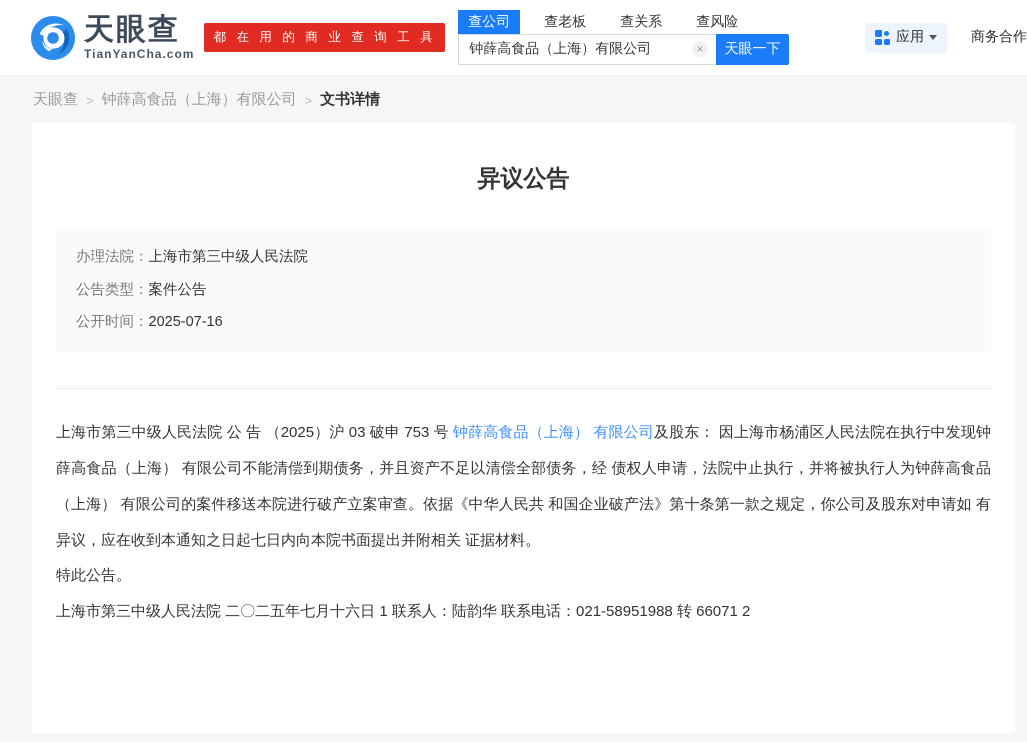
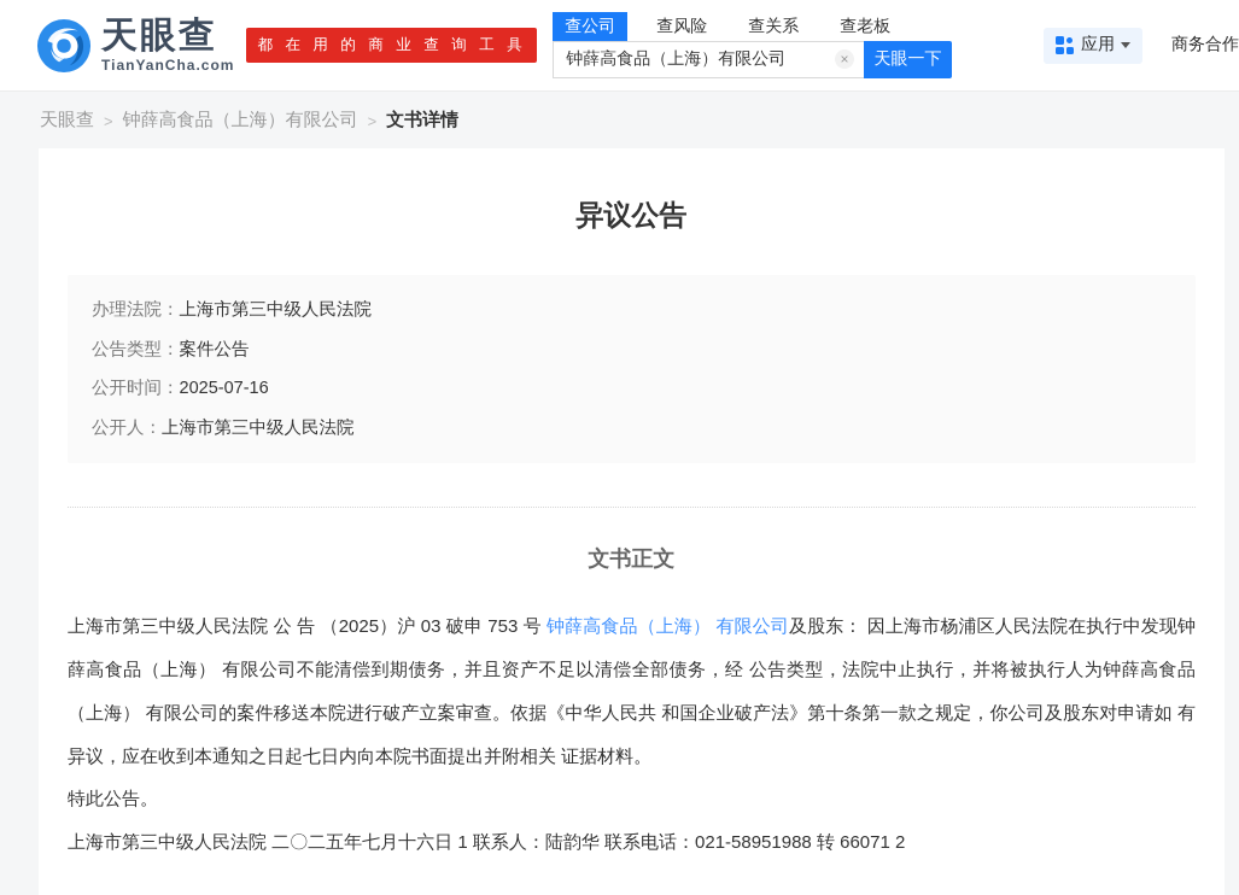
  天眼查
  TianYanCha.com
  都 在 用 的 商 业 查 询 工 具
  查公司
- 查老板
+ 查风险
  查关系
- 查风险
+ 查老板
  钟薛高食品（上海）有限公司
  ×
  天眼一下
  应用
  商务合作
  天眼查
  >
  钟薛高食品（上海）有限公司
  >
  文书详情
  异议公告
  办理法院：上海市第三中级人民法院
  公告类型：案件公告
  公开时间：2025-07-16
+ 公开人：上海市第三中级人民法院
+ 文书正文
- 上海市第三中级人民法院 公 告 （2025）沪 03 破申 753 号 钟薛高食品（上海） 有限公司及股东： 因上海市杨浦区人民法院在执行中发现钟薛高食品（上海） 有限公司不能清偿到期债务，并且资产不足以清偿全部债务，经 债权人申请，法院中止执行，并将被执行人为钟薛高食品（上海） 有限公司的案件移送本院进行破产立案审查。依据《中华人民共 和国企业破产法》第十条第一款之规定，你公司及股东对申请如 有异议，应在收到本通知之日起七日内向本院书面提出并附相关 证据材料。
+ 上海市第三中级人民法院 公 告 （2025）沪 03 破申 753 号 钟薛高食品（上海） 有限公司及股东： 因上海市杨浦区人民法院在执行中发现钟薛高食品（上海） 有限公司不能清偿到期债务，并且资产不足以清偿全部债务，经 公告类型，法院中止执行，并将被执行人为钟薛高食品（上海） 有限公司的案件移送本院进行破产立案审查。依据《中华人民共 和国企业破产法》第十条第一款之规定，你公司及股东对申请如 有异议，应在收到本通知之日起七日内向本院书面提出并附相关 证据材料。
  特此公告。
  上海市第三中级人民法院 二〇二五年七月十六日 1 联系人：陆韵华 联系电话：021-58951988 转 66071 2
